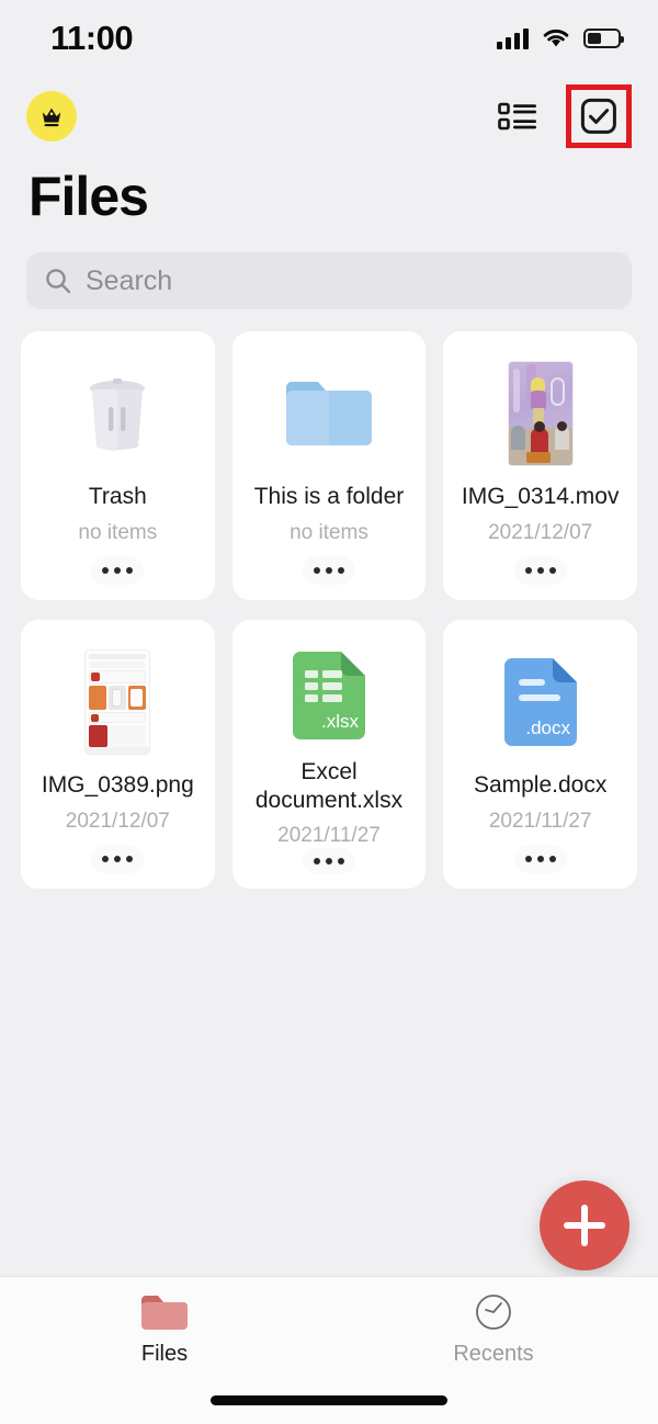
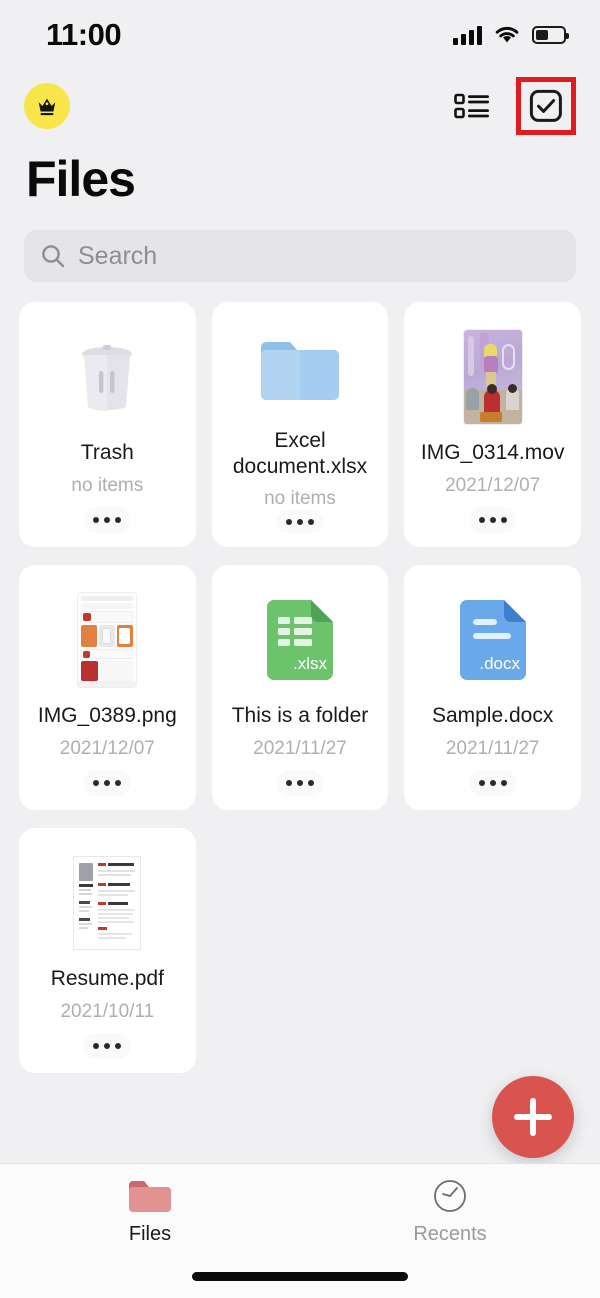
  11:00
  Files
  Search
  Trash
  no items
- This is a folder
+ Excel document.xlsx
  no items
  IMG_0314.mov
  2021/12/07
  IMG_0389.png
  2021/12/07
  .xlsx
- Excel document.xlsx
+ This is a folder
  2021/11/27
  .docx
  Sample.docx
  2021/11/27
+ Resume.pdf
+ 2021/10/11
  Files
  Recents
